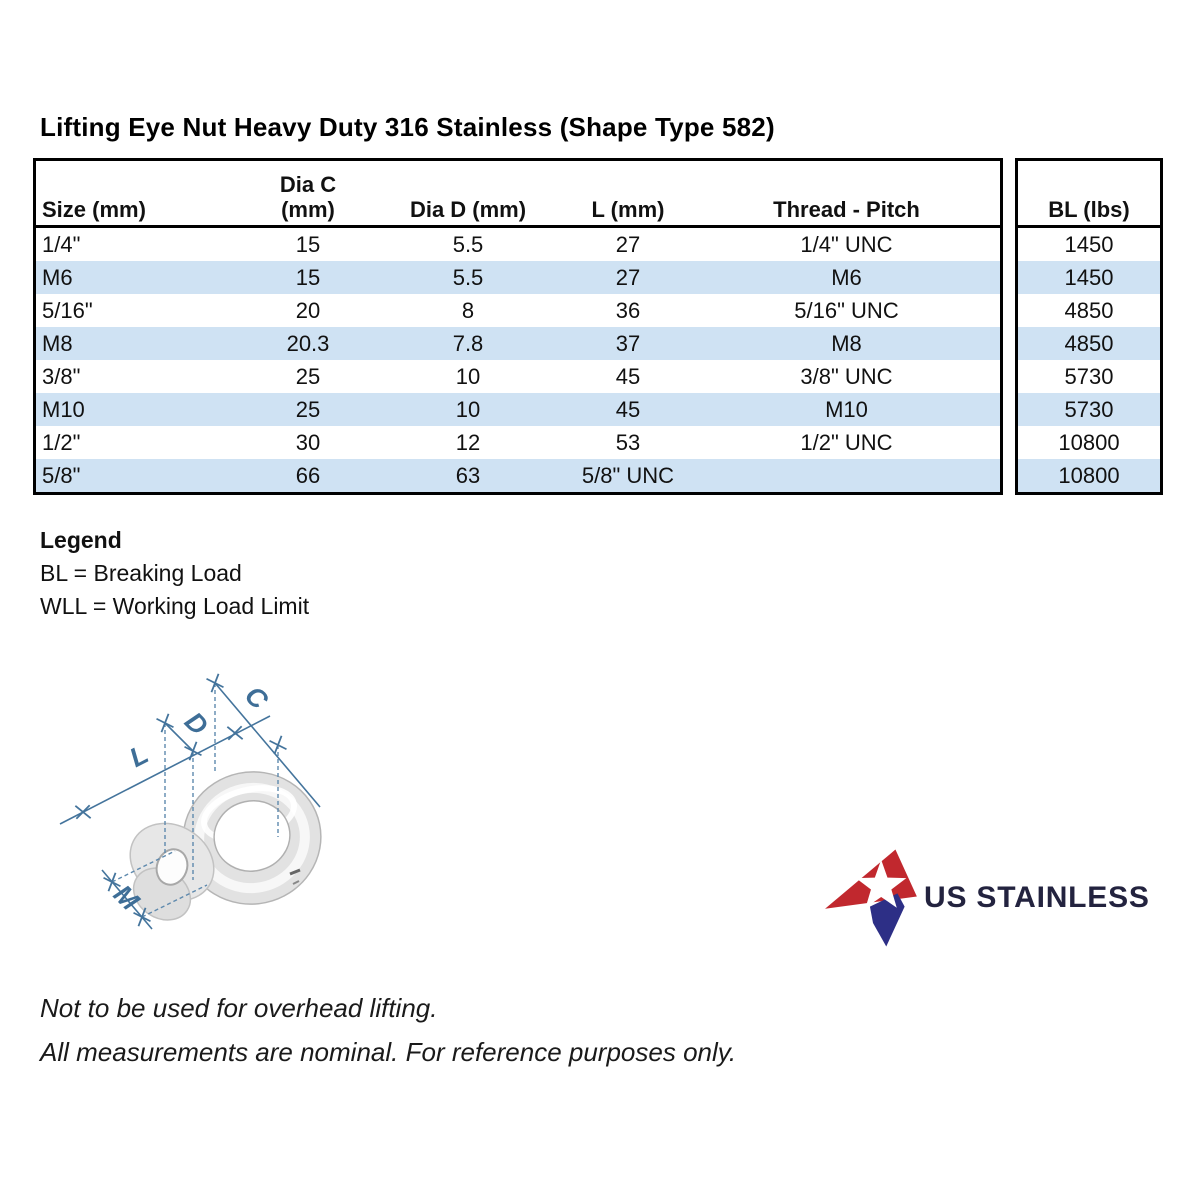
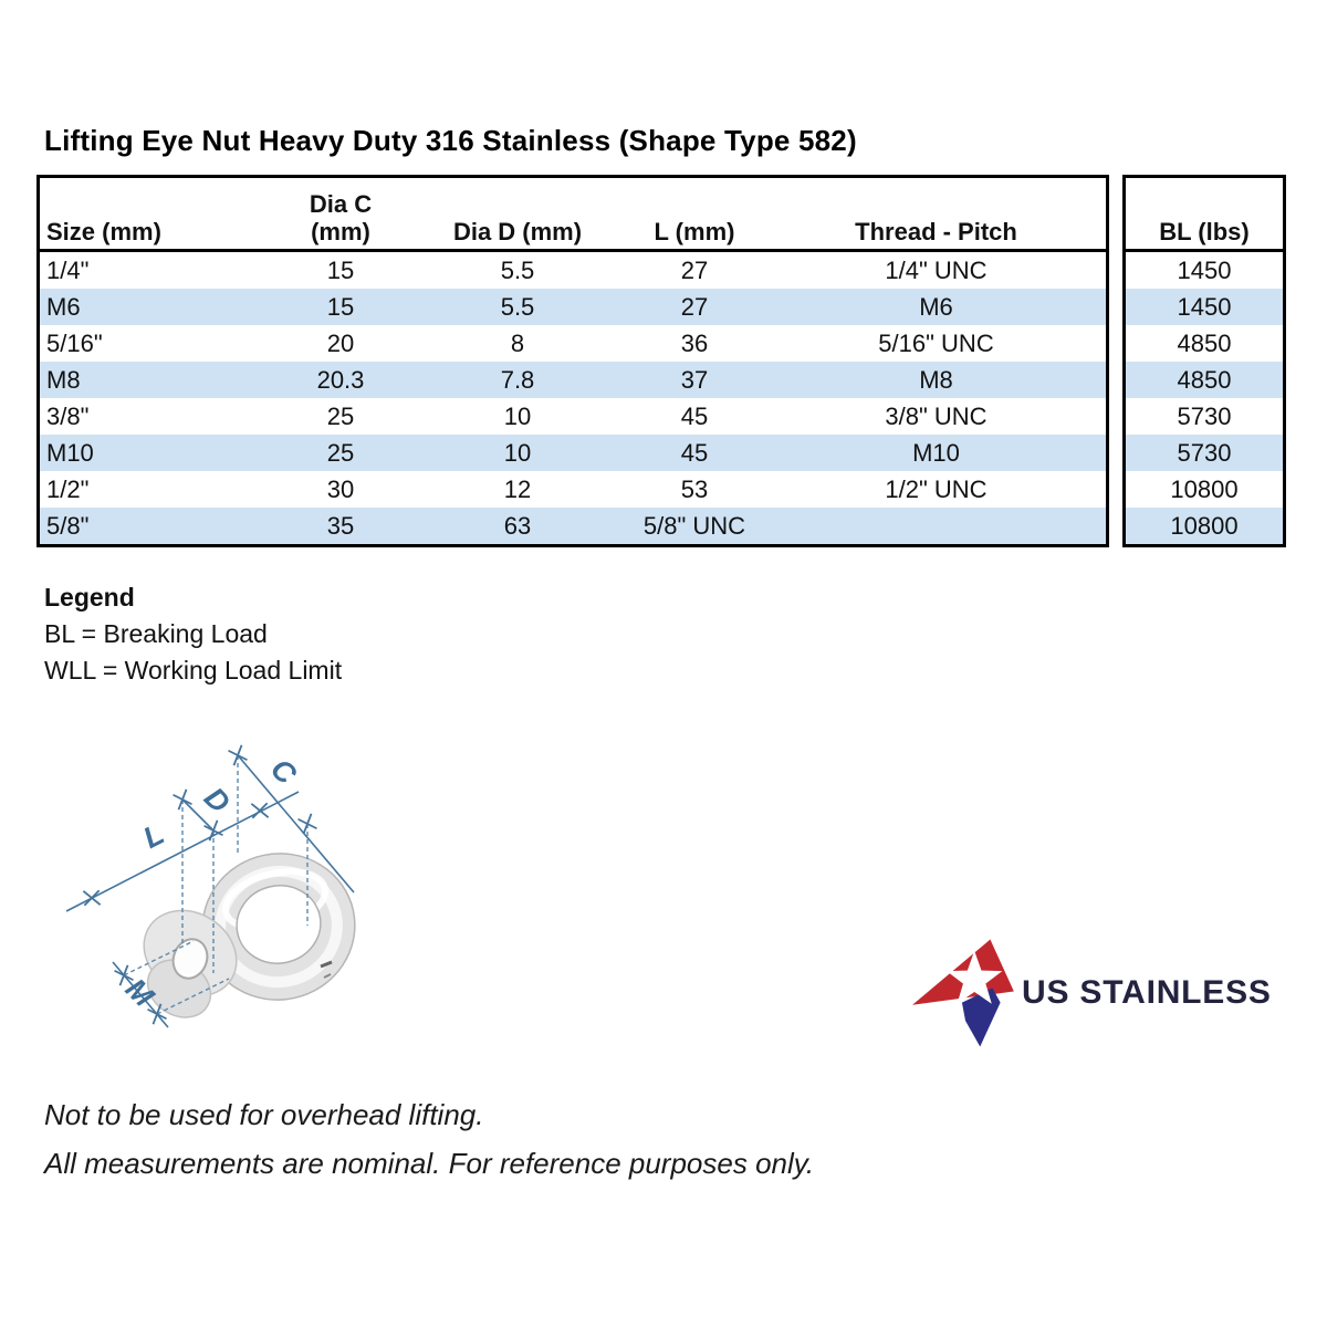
  Lifting Eye Nut Heavy Duty 316 Stainless (Shape Type 582)
  Size (mm)
  Dia C
  (mm)
  Dia D (mm)
  L (mm)
  Thread - Pitch
  1/4"
  15
  5.5
  27
  1/4" UNC
  M6
  15
  5.5
  27
  M6
  5/16"
  20
  8
  36
  5/16" UNC
  M8
  20.3
  7.8
  37
  M8
  3/8"
  25
  10
  45
  3/8" UNC
  M10
  25
  10
  45
  M10
  1/2"
  30
  12
  53
  1/2" UNC
  5/8"
- 66
+ 35
  63
  5/8" UNC
  BL (lbs)
  1450
  1450
  4850
  4850
  5730
  5730
  10800
  10800
  Legend
  BL = Breaking Load
  WLL = Working Load Limit
  US STAINLESS
  Not to be used for overhead lifting.
  All measurements are nominal. For reference purposes only.
